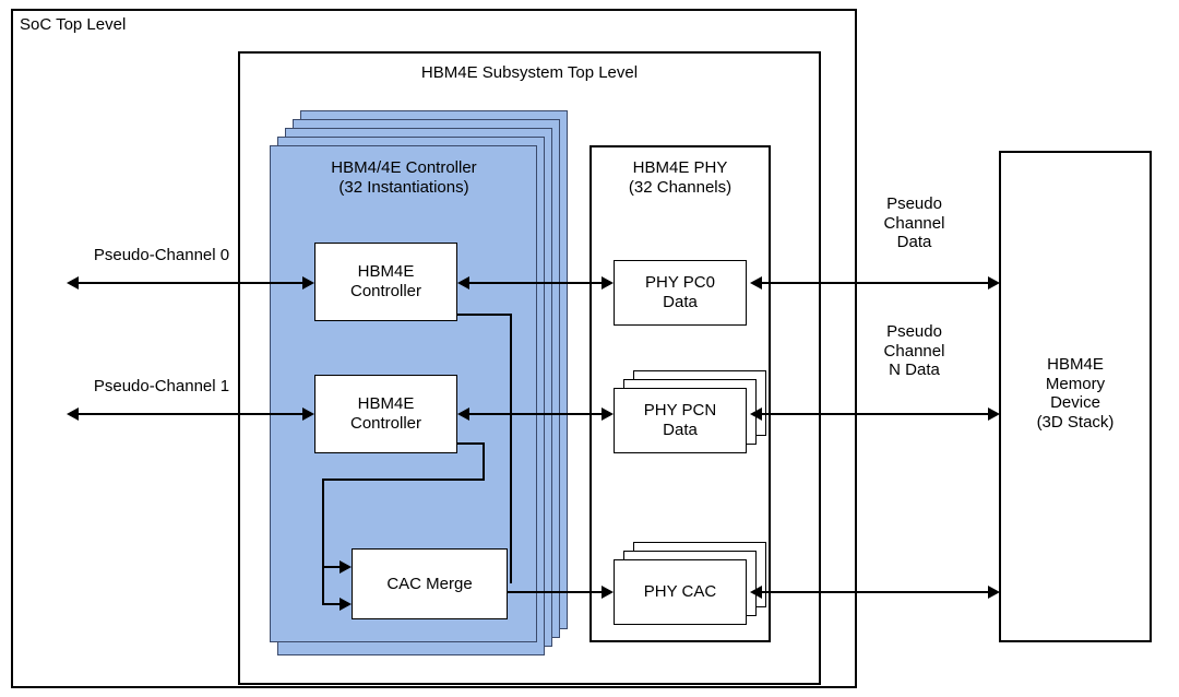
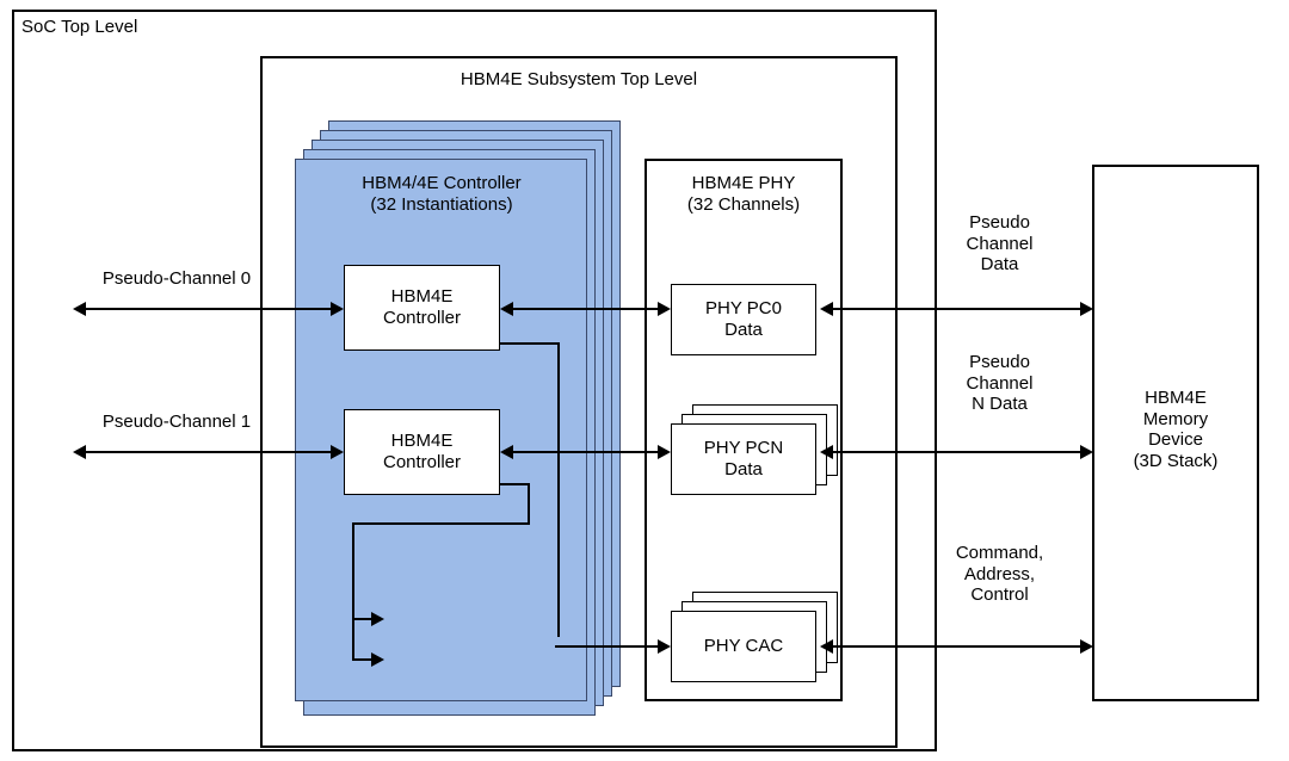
  SoC Top Level
  HBM4E Subsystem Top Level
  HBM4/4E Controller
  (32 Instantiations)
  HBM4E PHY
  (32 Channels)
  HBM4E
  Memory
  Device
  (3D Stack)
  HBM4E
  Controller
  HBM4E
  Controller
- CAC Merge
  PHY PC0
  Data
  PHY PCN
  Data
  PHY CAC
  Pseudo-Channel 0
  Pseudo-Channel 1
  Pseudo
  Channel
  Data
  Pseudo
  Channel
  N Data
+ Command,
+ Address,
+ Control
